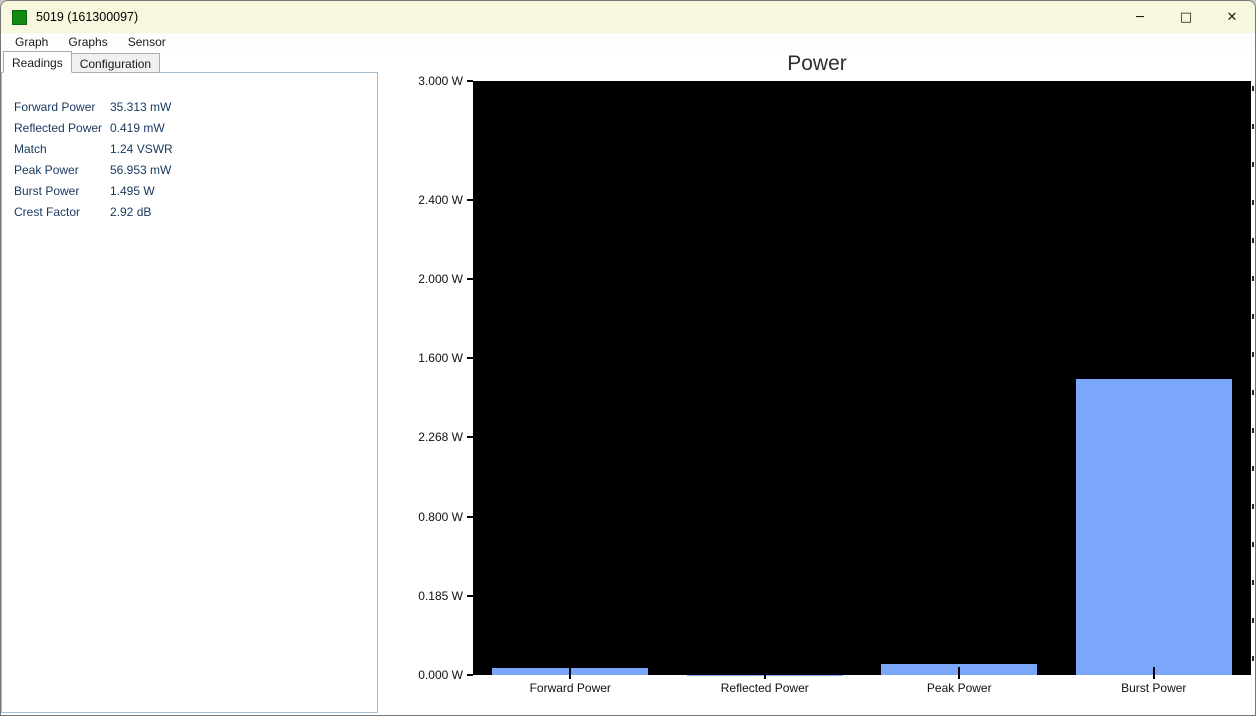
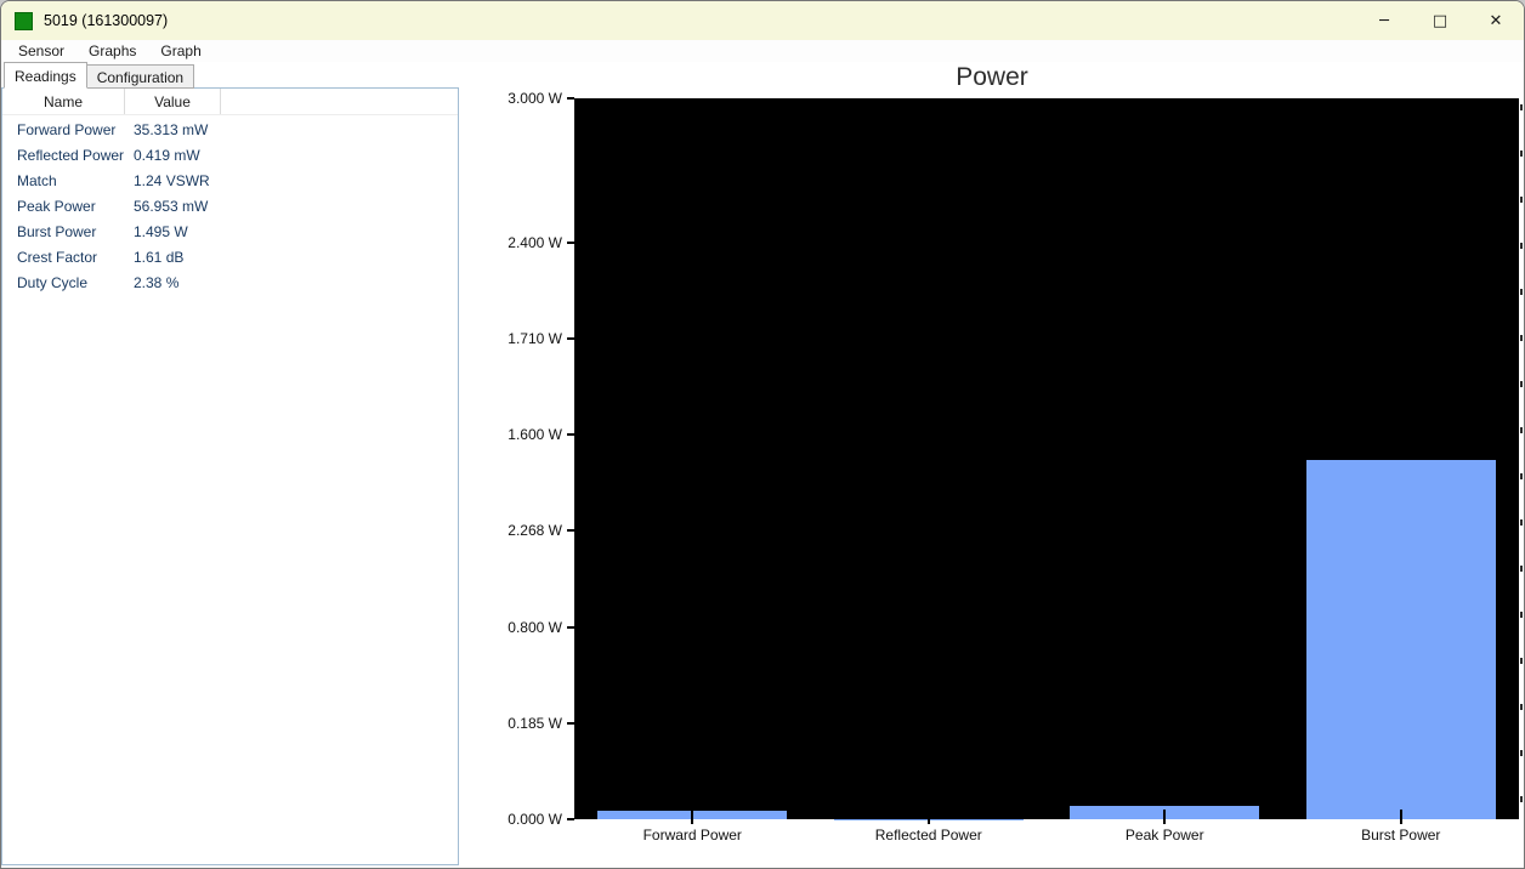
  5019 (161300097)
  ─
  □
  ✕
- Graph
+ Sensor
  Graphs
- Sensor
+ Graph
  Readings
  Configuration
+ Name
+ Value
  Forward Power
  35.313 mW
  Reflected Power
  0.419 mW
  Match
  1.24 VSWR
  Peak Power
  56.953 mW
  Burst Power
  1.495 W
  Crest Factor
- 2.92 dB
+ 1.61 dB
+ Duty Cycle
+ 2.38 %
  Power
  0.000 W
  0.185 W
  0.800 W
  2.268 W
  1.600 W
- 2.000 W
+ 1.710 W
  2.400 W
  3.000 W
  Forward Power
  Reflected Power
  Peak Power
  Burst Power
